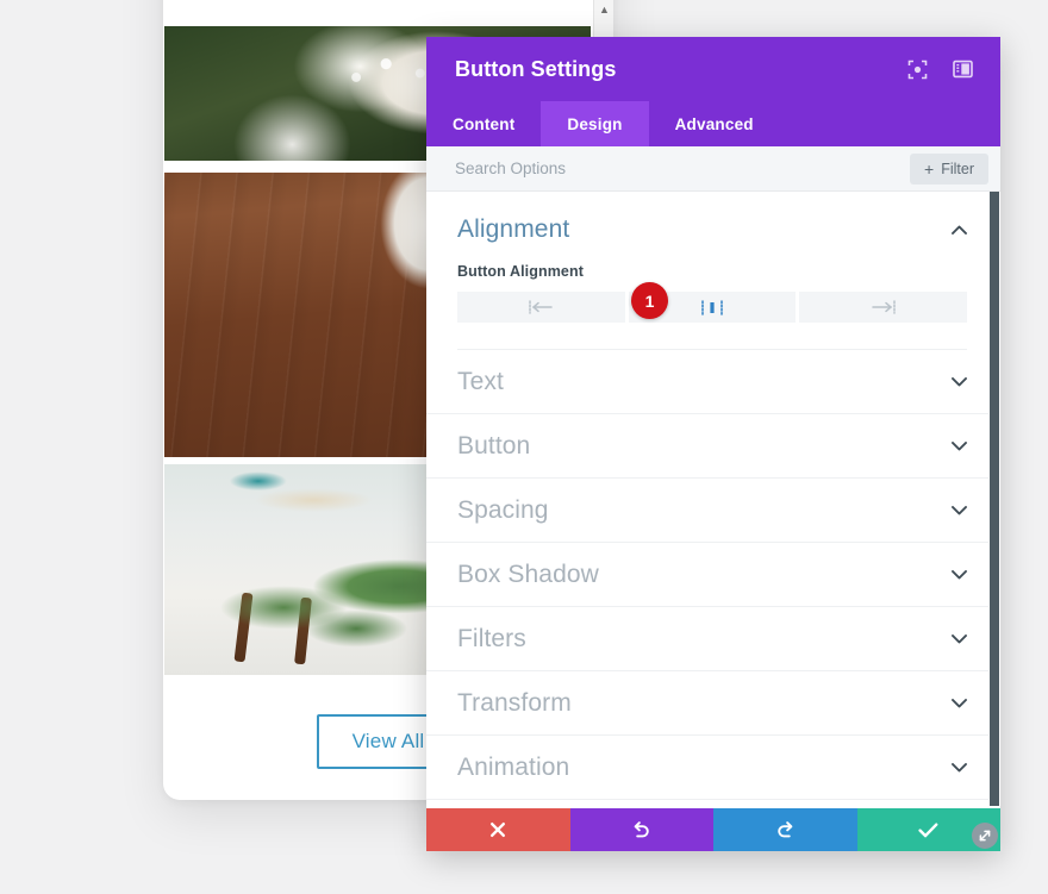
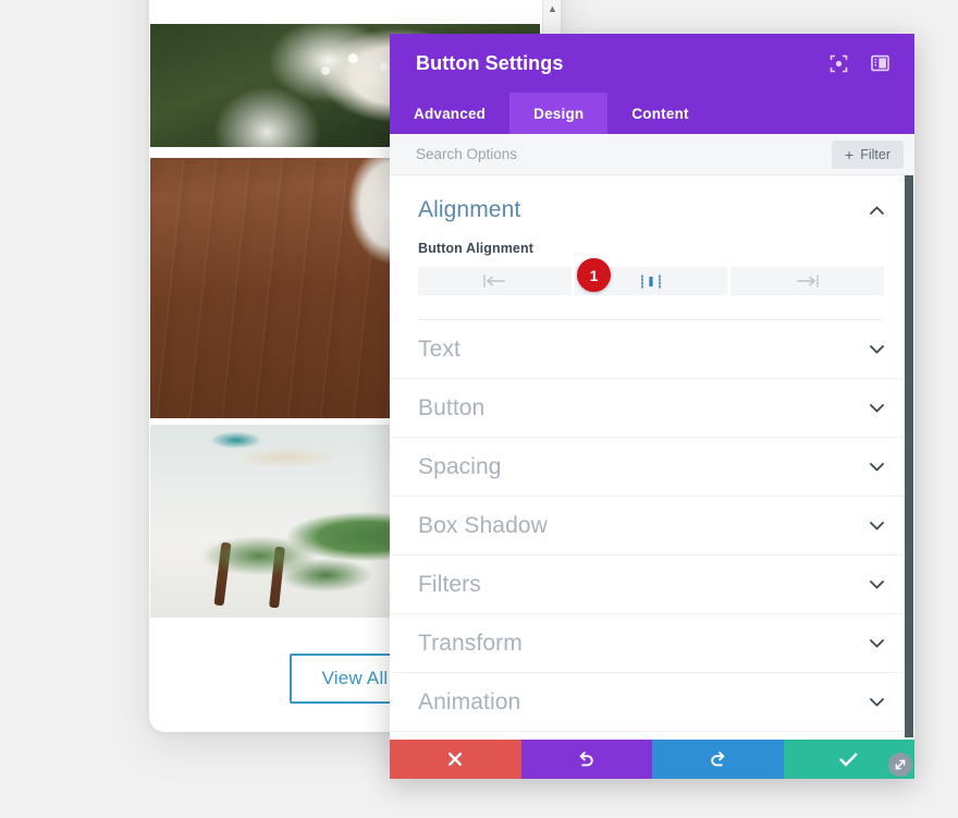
  View All
  ▲
  Button Settings
- Content
+ Advanced
  Design
- Advanced
+ Content
  Search Options
  +
  Filter
  Alignment
  Button Alignment
  1
  Text
  Button
  Spacing
  Box Shadow
  Filters
  Transform
  Animation
